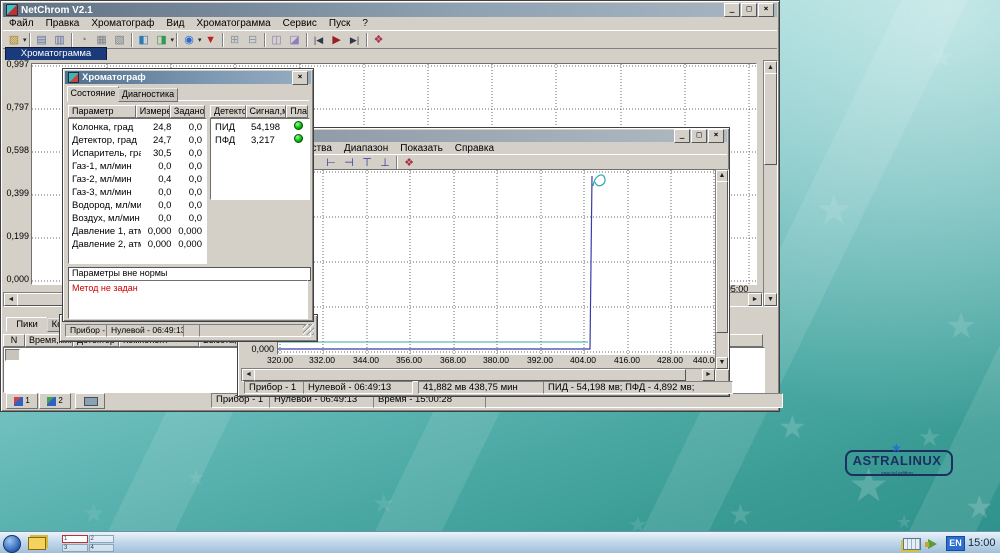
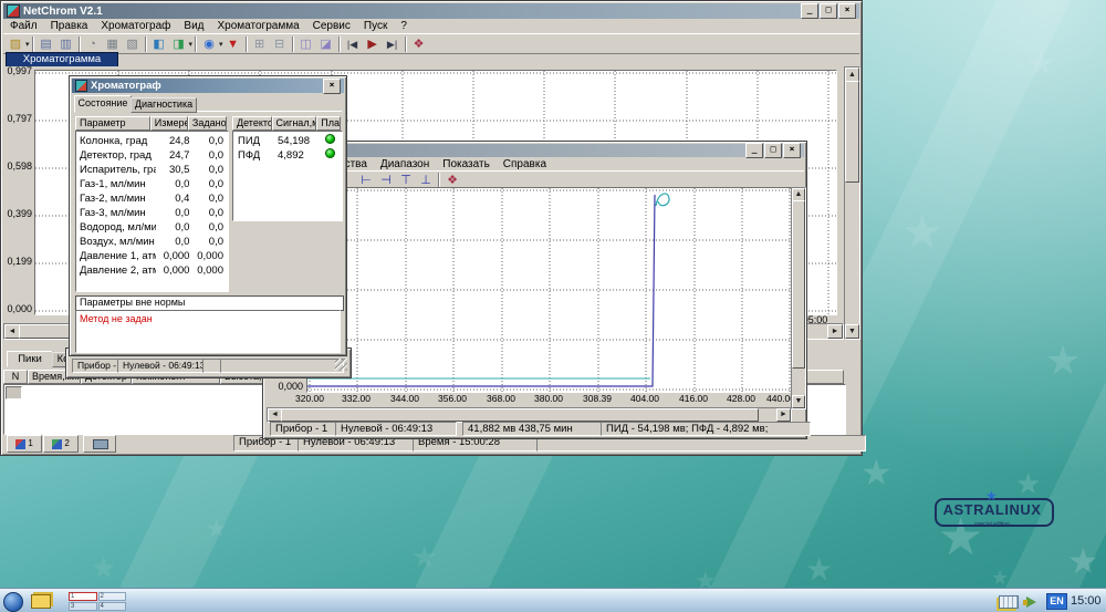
  ★
  ★
  ★
  ★
  ★
  ★
  ★
  ★
  ★
  ★
  ★
  ASTRALINUX
  NetChrom V2.1
  _
  □
  ×
  Файл
  Правка
  Хроматограф
  Вид
  Хроматограмма
  Сервис
  Пуск
  ?
  ▨
  ▤
  ▥
  ◔
  ▦
  ▧
  ◧
  ◨
  ◉
  ▼
  ⊞
  ⊟
  ◫
  ◪
  |◀
  ▶
  ▶|
  ❖
  Хроматограмма
  0,997
  0,797
  0,598
  0,399
  0,199
  0,000
  5:00
  Пики
  N
  1
  2
  Прибор - 1
  Нулевой - 06:49:13
  Время - 15:00:28
  _
  □
  ×
  Диапазон
  Показать
  Справка
  ⊢
  ⊣
  ⊤
  ⊥
  ❖
  0,000
  320.00
  332.00
  344.00
  356.00
  368.00
  380.00
- 392.00
+ 308.39
  404.00
  416.00
  428.00
  440.0
  Прибор - 1
  Нулевой - 06:49:13
  41,882 мв 438,75 мин
  ПИД - 54,198 мв; ПФД - 4,892 мв;
  Прибор -
  Нулевой - 06:49:1
  Хроматограф
  ×
  Состояние
  Диагностика
  Параметр
  Задано
  Колонка, град
  24,8
  0,0
  Детектор, град
  24,7
  0,0
  Испаритель, гр
  30,5
  0,0
  Газ-1, мл/мин
  0,0
  0,0
  Газ-2, мл/мин
  0,4
  0,0
  Газ-3, мл/мин
  0,0
  0,0
  Водород, мл/ми
  0,0
  0,0
  Воздух, мл/мин
  0,0
  0,0
  Давление 1, ат
  0,000
  0,000
  Давление 2, ат
  0,000
  0,000
  Детекто
  Сигнал,м
  ПИД
  54,198
  ПФД
- 3,217
+ 4,892
  Параметры вне нормы
  Метод не задан
  EN
  15:00
